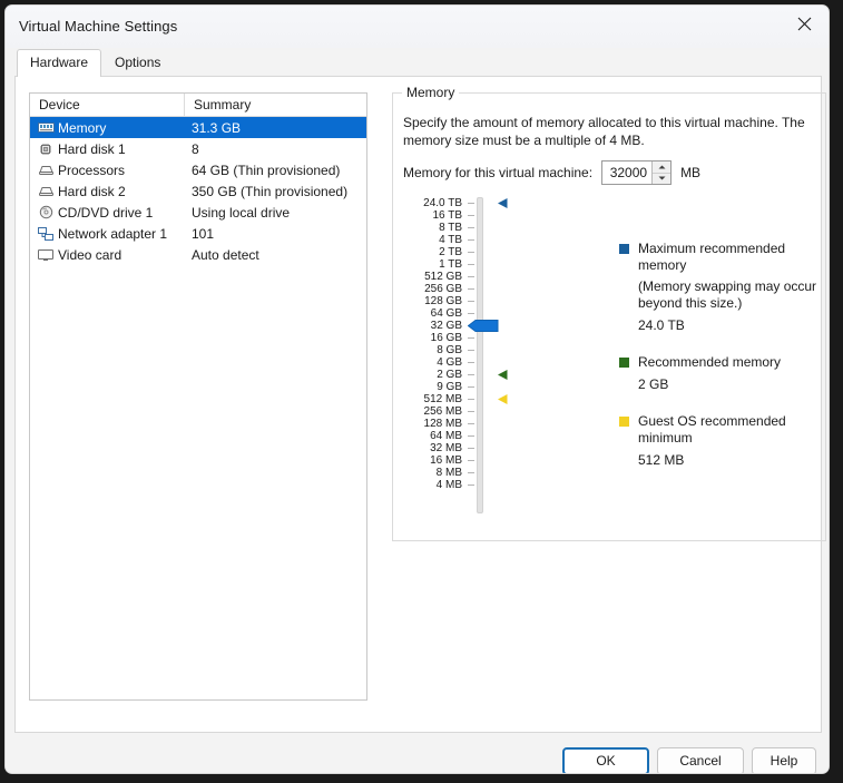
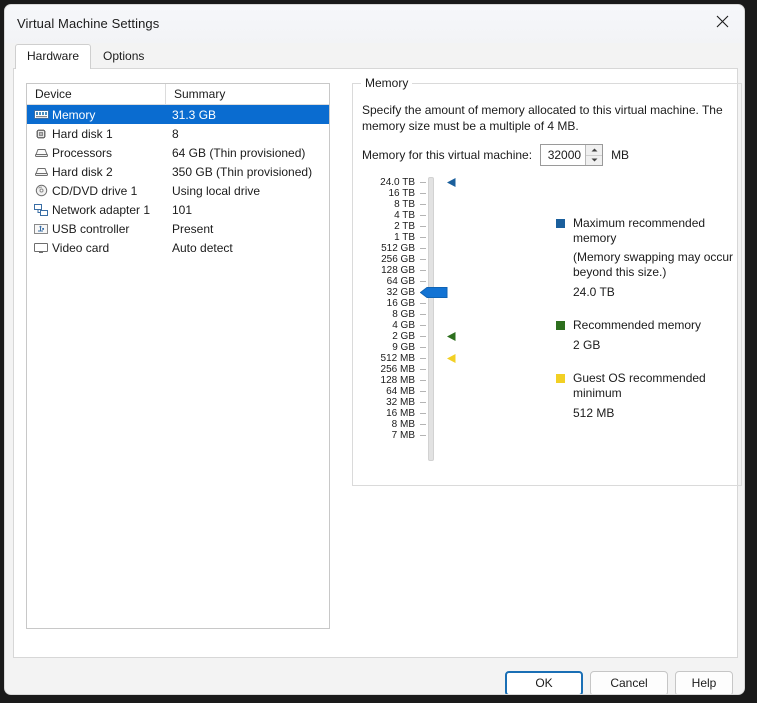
  Virtual Machine Settings
  Hardware
  Options
  Device
  Summary
  Memory
  31.3 GB
  Hard disk 1
  8
  Processors
  64 GB (Thin provisioned)
  Hard disk 2
  350 GB (Thin provisioned)
  CD/DVD drive 1
  Using local drive
  Network adapter 1
  101
+ USB controller
+ Present
  Video card
  Auto detect
  Memory
  Specify the amount of memory allocated to this virtual machine. The memory size must be a multiple of 4 MB.
  Memory for this virtual machine:
  32000
  MB
  24.0 TB
  16 TB
  8 TB
  4 TB
  2 TB
  1 TB
  512 GB
  256 GB
  128 GB
  64 GB
  32 GB
  16 GB
  8 GB
  4 GB
  2 GB
  9 GB
  512 MB
  256 MB
  128 MB
  64 MB
  32 MB
  16 MB
  8 MB
- 4 MB
+ 7 MB
  Maximum recommended memory
  (Memory swapping may occur beyond this size.)
  24.0 TB
  Recommended memory
  2 GB
  Guest OS recommended minimum
  512 MB
  OK
  Cancel
  Help
